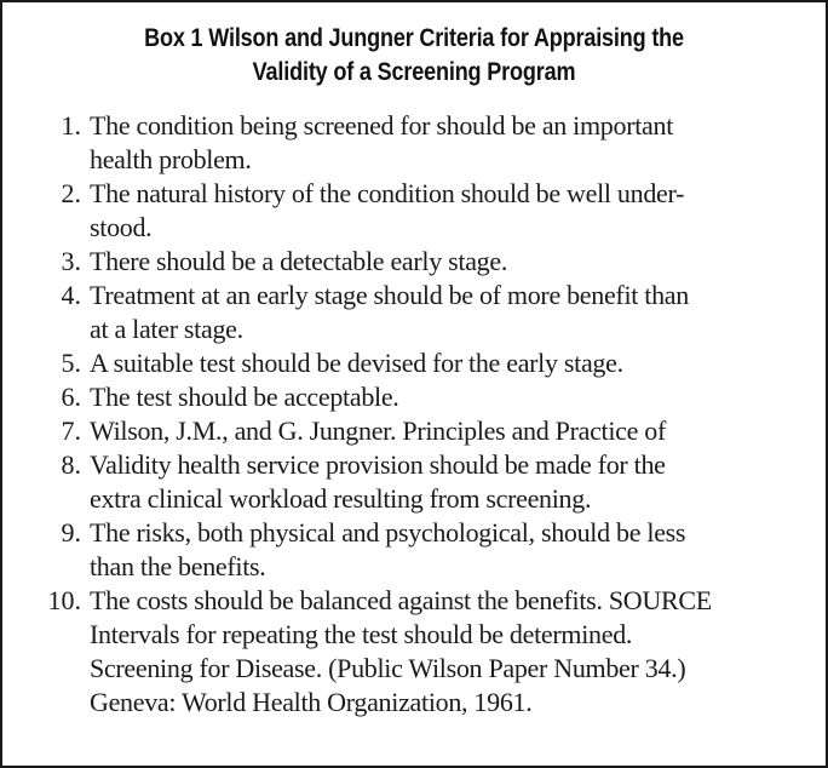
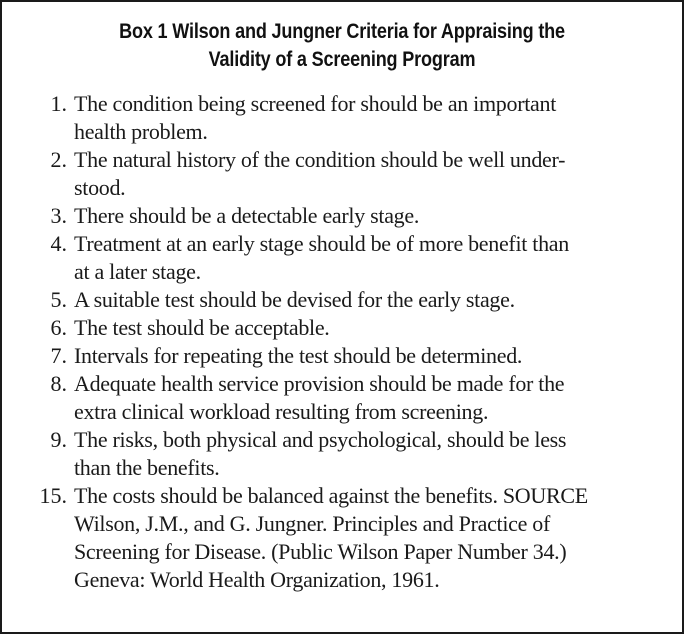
  Box 1 Wilson and Jungner Criteria for Appraising the
  Validity of a Screening Program
  1.
  The condition being screened for should be an important
  health problem.
  2.
  The natural history of the condition should be well under-
  stood.
  3.
  There should be a detectable early stage.
  4.
  Treatment at an early stage should be of more benefit than
  at a later stage.
  5.
  A suitable test should be devised for the early stage.
  6.
  The test should be acceptable.
  7.
- Wilson, J.M., and G. Jungner. Principles and Practice of
+ Intervals for repeating the test should be determined.
  8.
- Validity health service provision should be made for the
+ Adequate health service provision should be made for the
  extra clinical workload resulting from screening.
  9.
  The risks, both physical and psychological, should be less
  than the benefits.
- 10.
+ 15.
  The costs should be balanced against the benefits. SOURCE
- Intervals for repeating the test should be determined.
+ Wilson, J.M., and G. Jungner. Principles and Practice of
  Screening for Disease. (Public Wilson Paper Number 34.)
  Geneva: World Health Organization, 1961.
